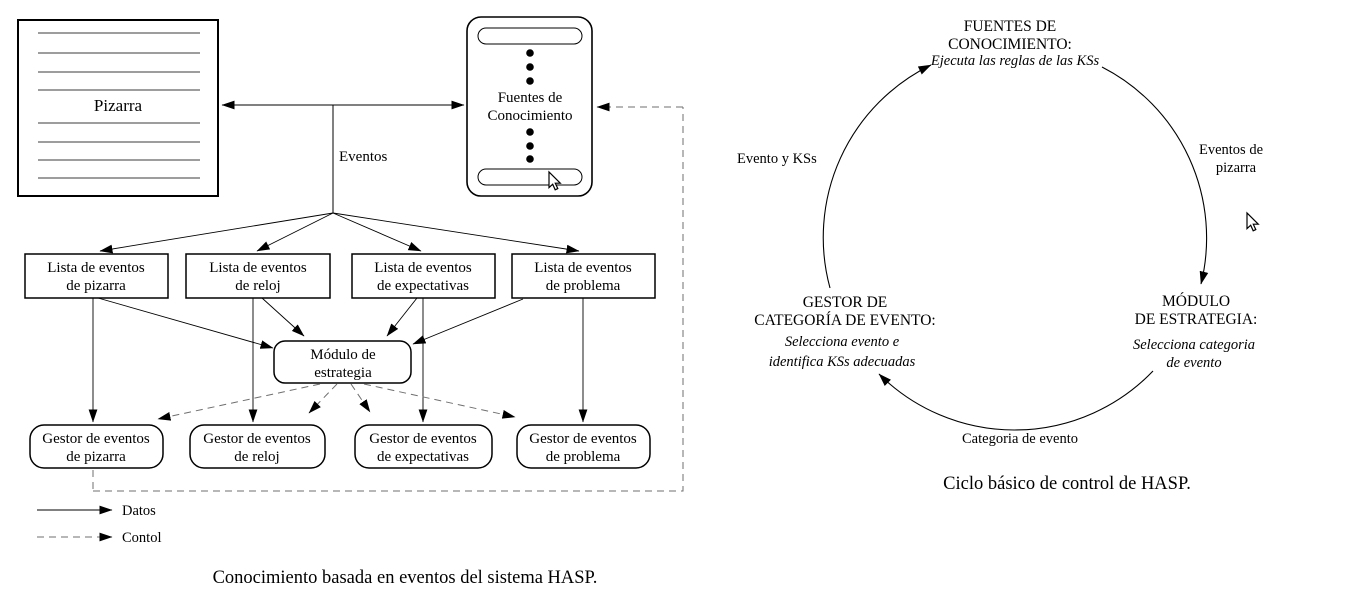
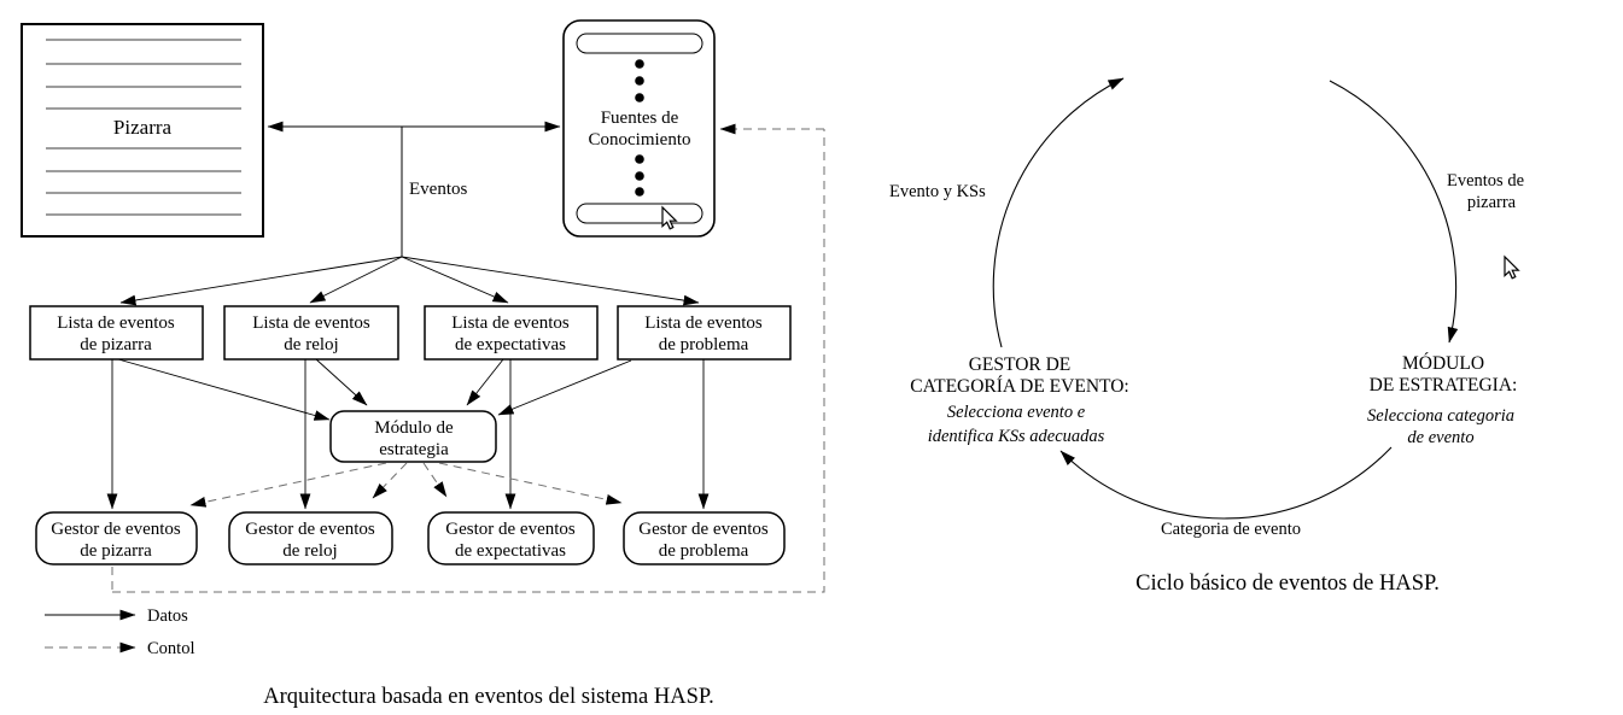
  Pizarra
  Fuentes de
  Conocimiento
  Eventos
  Lista de eventos
  de pizarra
  Lista de eventos
  de reloj
  Lista de eventos
  de expectativas
  Lista de eventos
  de problema
  Módulo de
  estrategia
  Gestor de eventos
  de pizarra
  Gestor de eventos
  de reloj
  Gestor de eventos
  de expectativas
  Gestor de eventos
  de problema
  Datos
  Contol
- Conocimiento basada en eventos del sistema HASP.
+ Arquitectura basada en eventos del sistema HASP.
- FUENTES DE
- CONOCIMIENTO:
- Ejecuta las reglas de las KSs
  MÓDULO
  DE ESTRATEGIA:
  Selecciona categoria
  de evento
  GESTOR DE
  CATEGORÍA DE EVENTO:
  Selecciona evento e
  identifica KSs adecuadas
  Evento y KSs
  Eventos de
  pizarra
  Categoria de evento
- Ciclo básico de control de HASP.
+ Ciclo básico de eventos de HASP.
